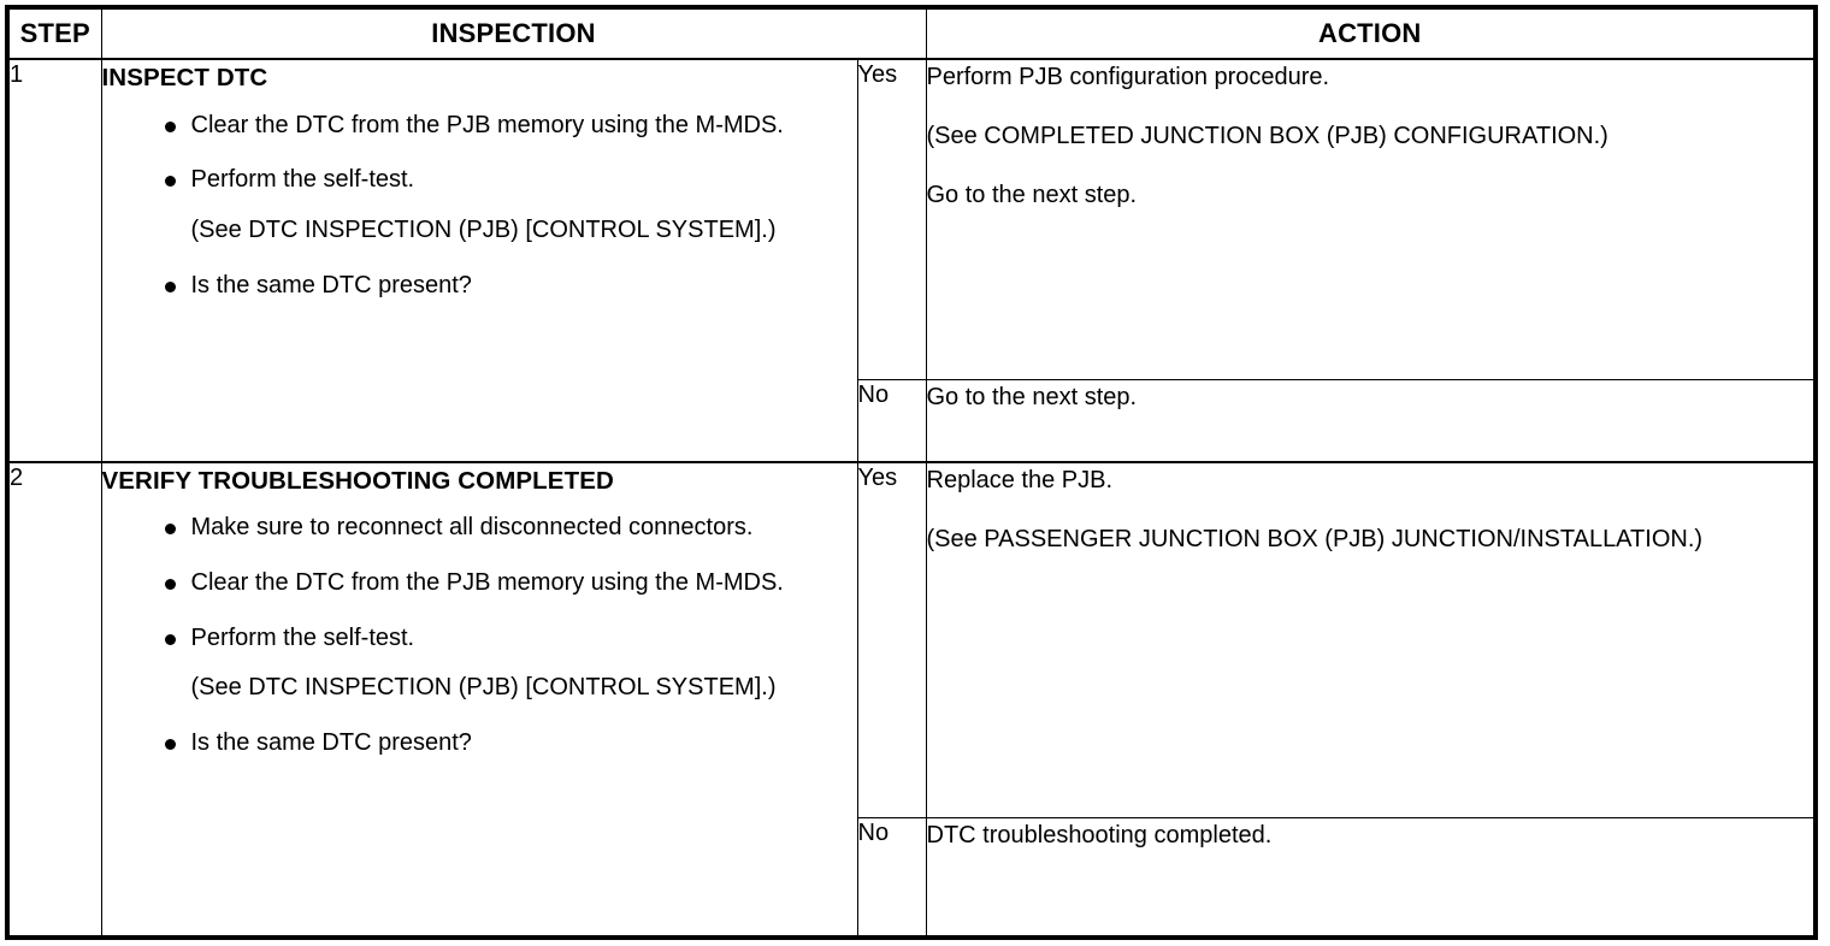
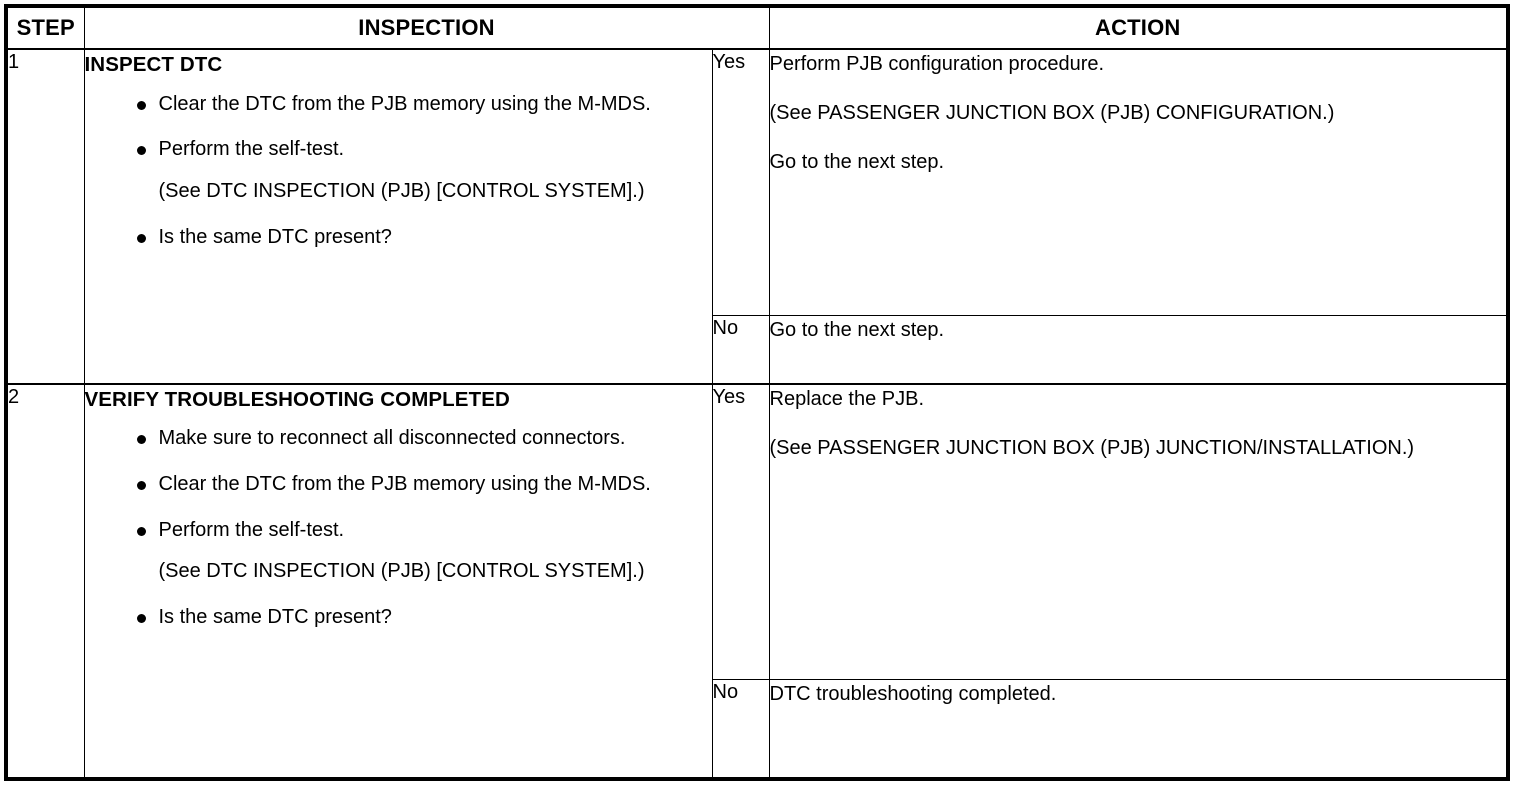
  STEP	INSPECTION	ACTION
- 1	INSPECT DTC Clear the DTC from the PJB memory using the M-MDS. Perform the self-test. (See DTC INSPECTION (PJB) [CONTROL SYSTEM].) Is the same DTC present?	Yes	Perform PJB configuration procedure. (See COMPLETED JUNCTION BOX (PJB) CONFIGURATION.) Go to the next step.
+ 1	INSPECT DTC Clear the DTC from the PJB memory using the M-MDS. Perform the self-test. (See DTC INSPECTION (PJB) [CONTROL SYSTEM].) Is the same DTC present?	Yes	Perform PJB configuration procedure. (See PASSENGER JUNCTION BOX (PJB) CONFIGURATION.) Go to the next step.
  No	Go to the next step.
  2	VERIFY TROUBLESHOOTING COMPLETED Make sure to reconnect all disconnected connectors. Clear the DTC from the PJB memory using the M-MDS. Perform the self-test. (See DTC INSPECTION (PJB) [CONTROL SYSTEM].) Is the same DTC present?	Yes	Replace the PJB. (See PASSENGER JUNCTION BOX (PJB) JUNCTION/INSTALLATION.)
  No	DTC troubleshooting completed.
